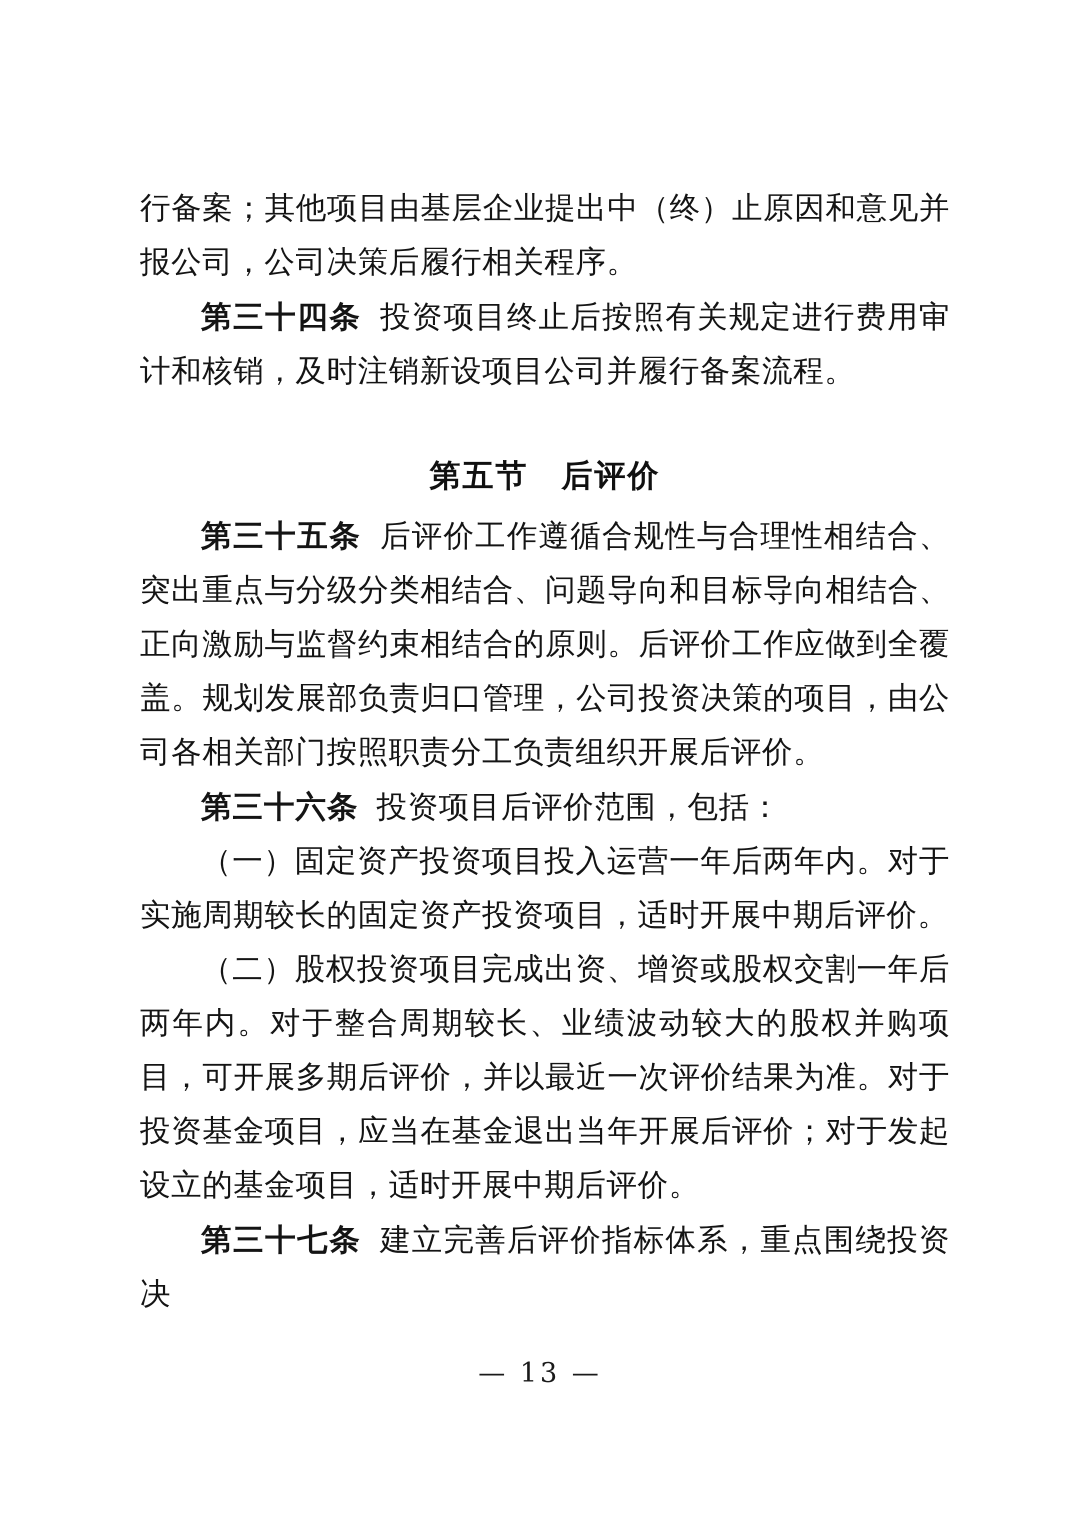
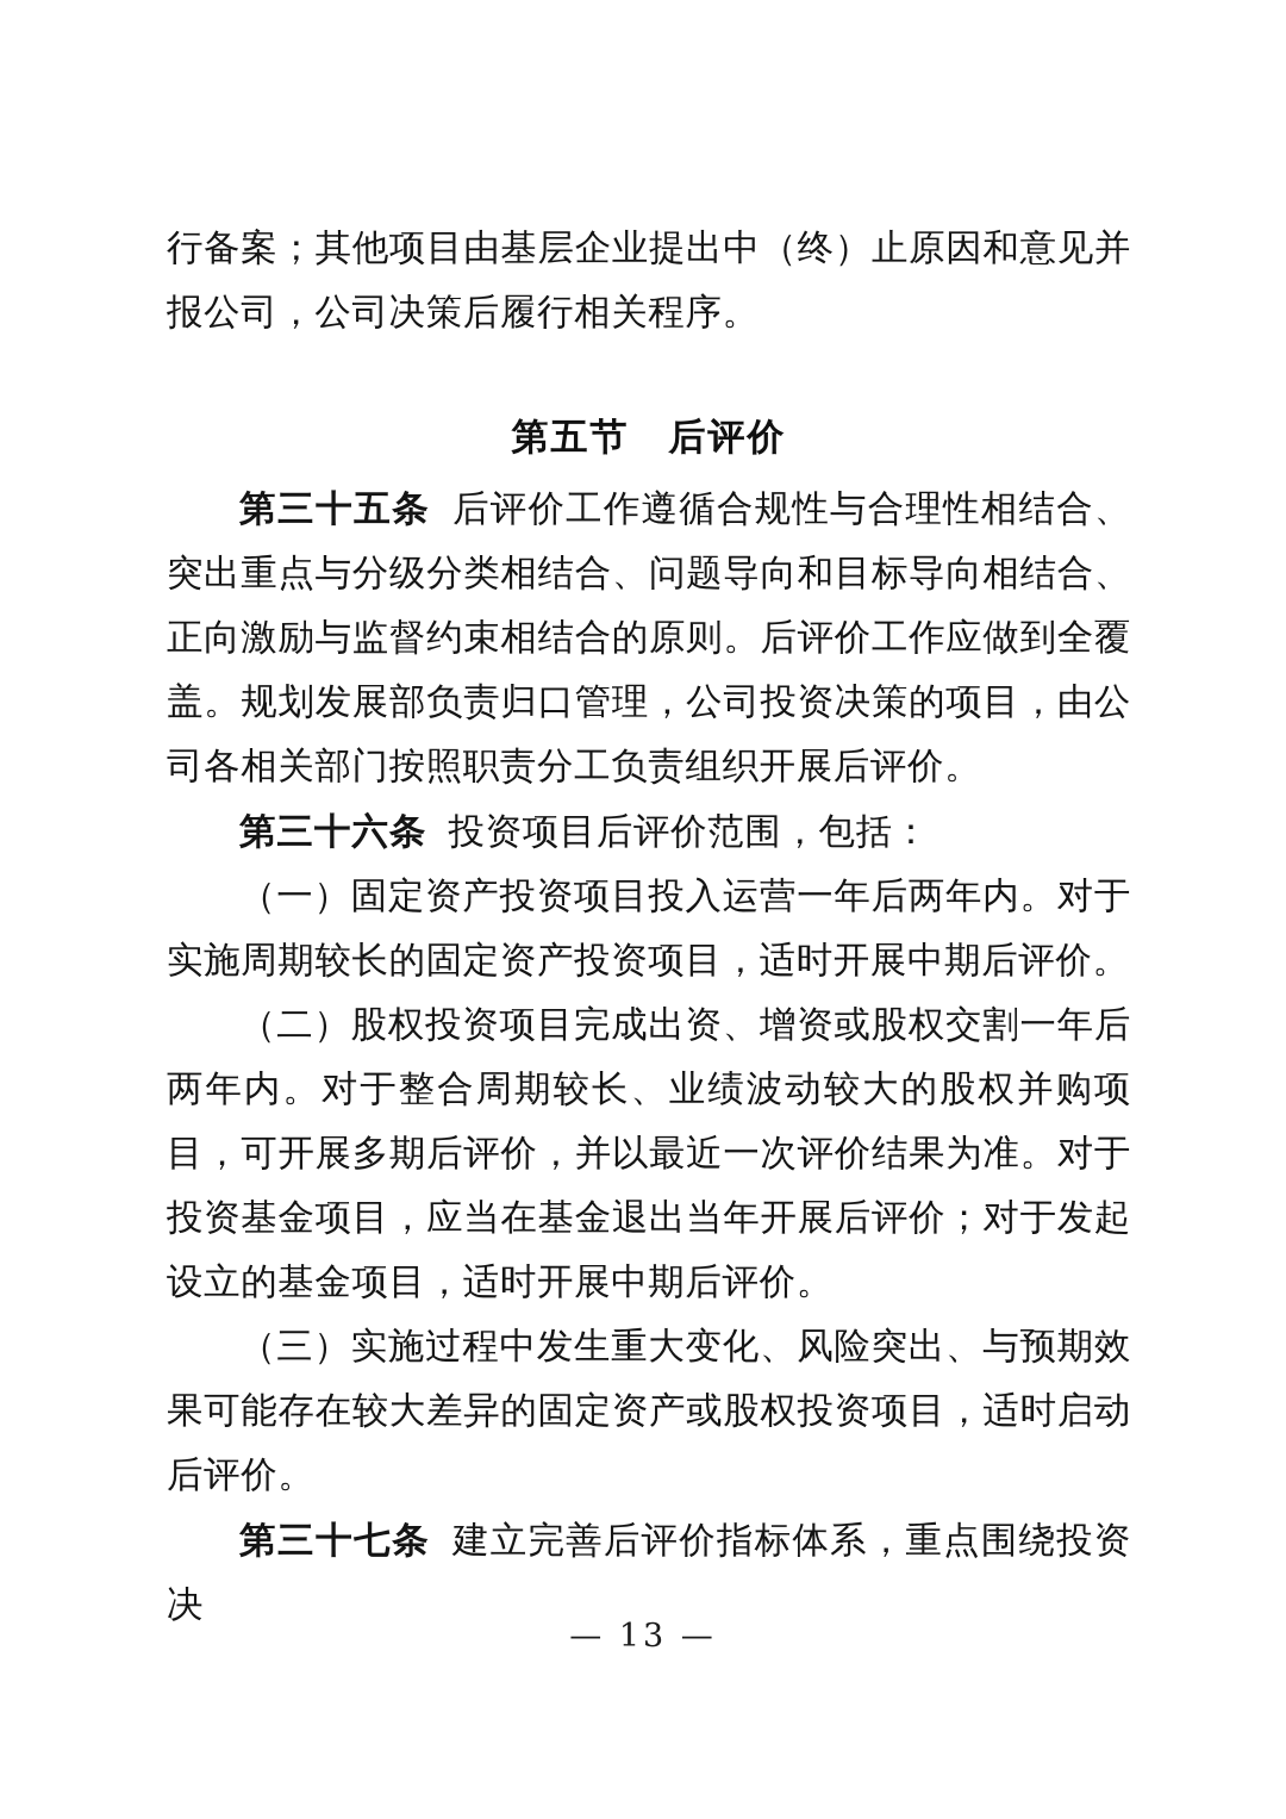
  行备案；其他项目由基层企业提出中（终）止原因和意见并报公司，公司决策后履行相关程序。
- 第三十四条 投资项目终止后按照有关规定进行费用审计和核销，及时注销新设项目公司并履行备案流程。
  第五节 后评价
  第三十五条 后评价工作遵循合规性与合理性相结合、突出重点与分级分类相结合、问题导向和目标导向相结合、正向激励与监督约束相结合的原则。后评价工作应做到全覆盖。规划发展部负责归口管理，公司投资决策的项目，由公司各相关部门按照职责分工负责组织开展后评价。
  第三十六条 投资项目后评价范围，包括：
  （一）固定资产投资项目投入运营一年后两年内。对于实施周期较长的固定资产投资项目，适时开展中期后评价。
  （二）股权投资项目完成出资、增资或股权交割一年后两年内。对于整合周期较长、业绩波动较大的股权并购项目，可开展多期后评价，并以最近一次评价结果为准。对于投资基金项目，应当在基金退出当年开展后评价；对于发起设立的基金项目，适时开展中期后评价。
+ （三）实施过程中发生重大变化、风险突出、与预期效果可能存在较大差异的固定资产或股权投资项目，适时启动后评价。
  第三十七条 建立完善后评价指标体系，重点围绕投资决
  — 13 —
